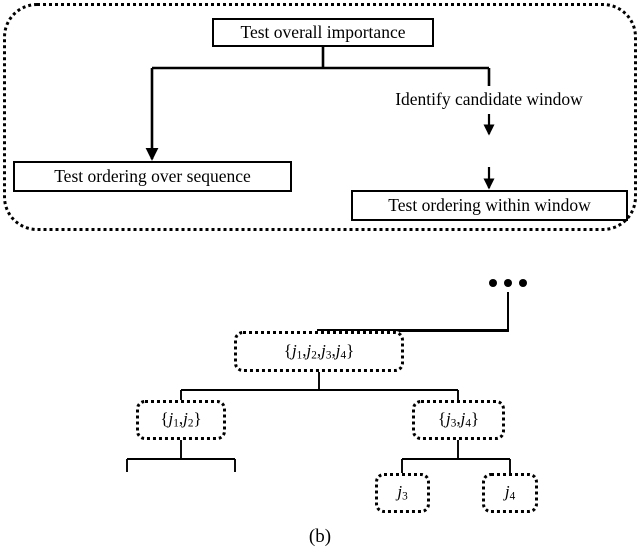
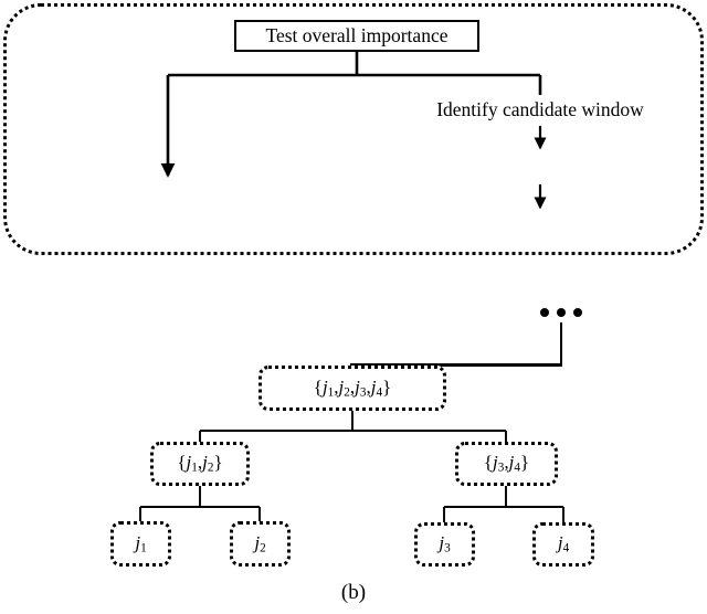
  Test overall importance
  Identify candidate window
- Test ordering over sequence
- Test ordering within window
  {j1,j2,j3,j4}
  {j1,j2}
  {j3,j4}
+ j1
+ j2
  j3
  j4
  (b)
